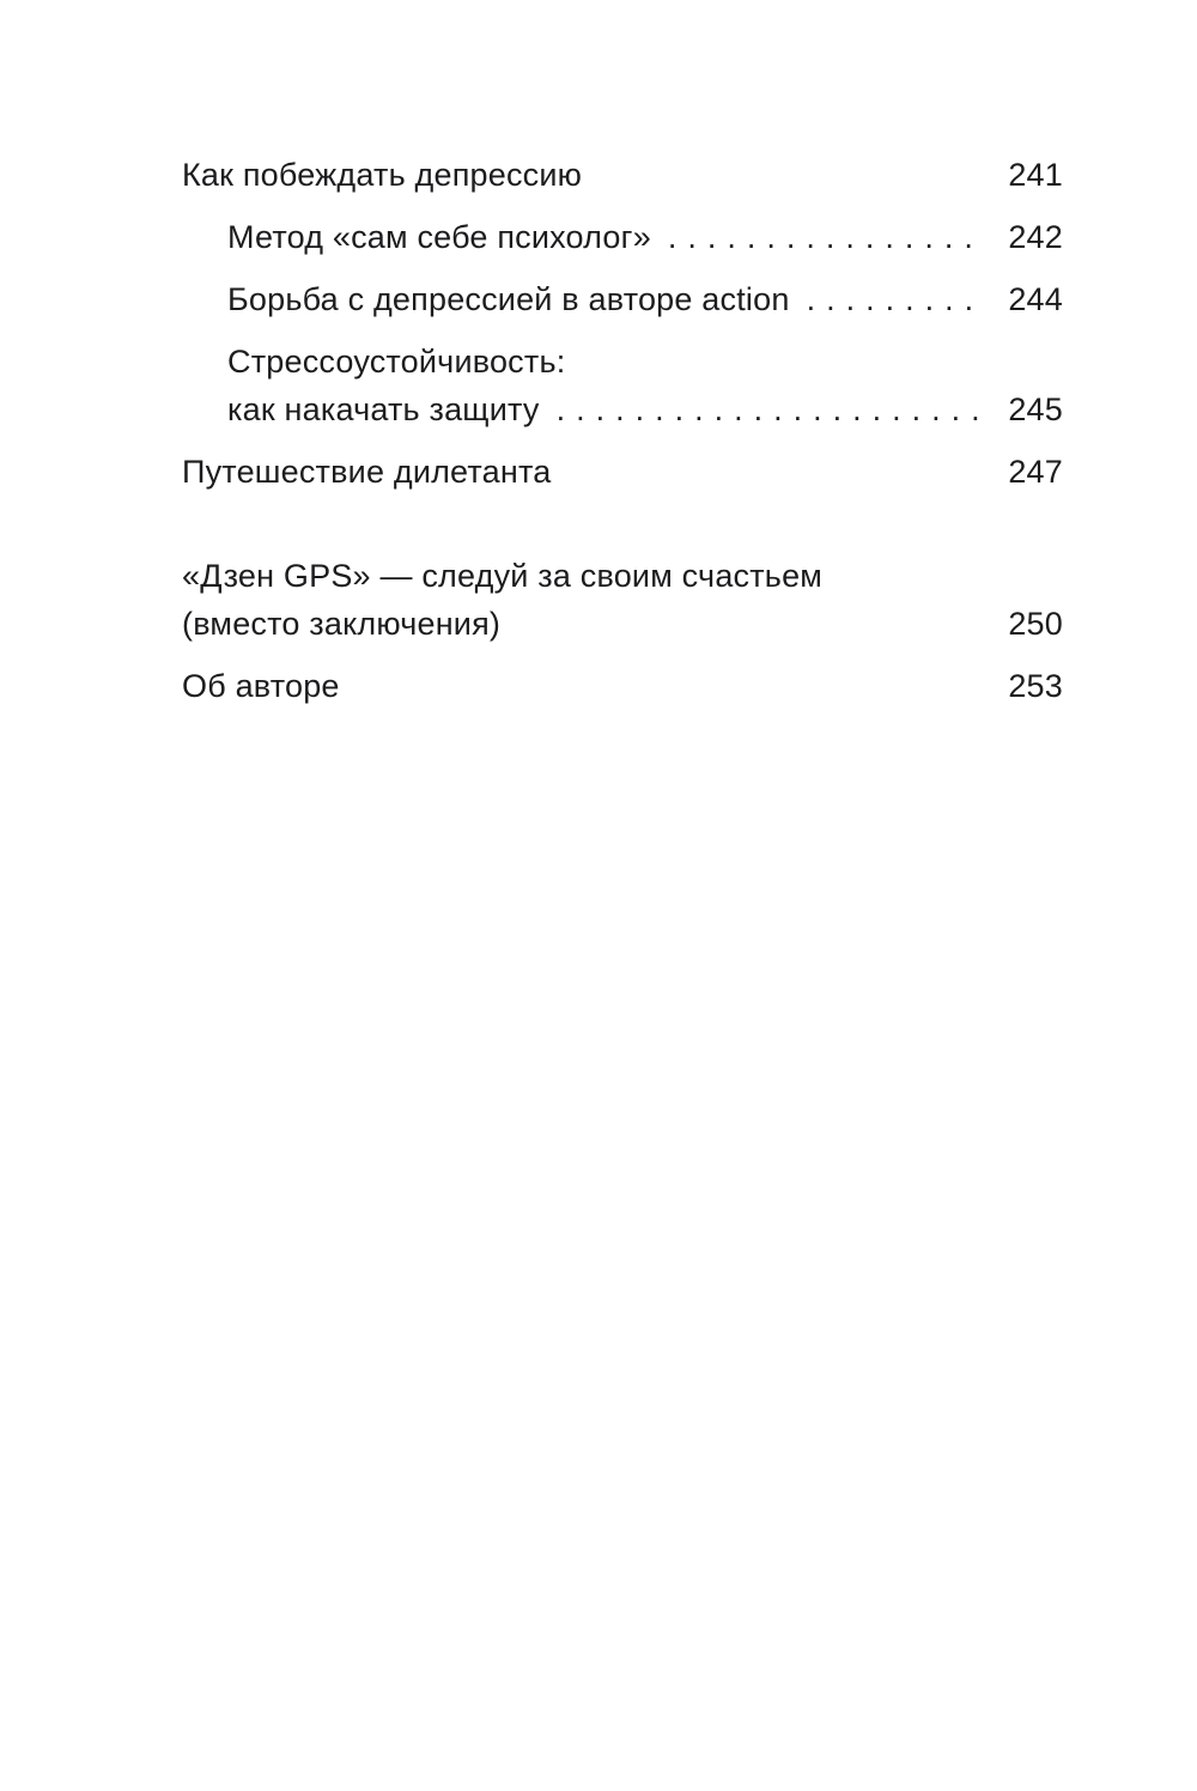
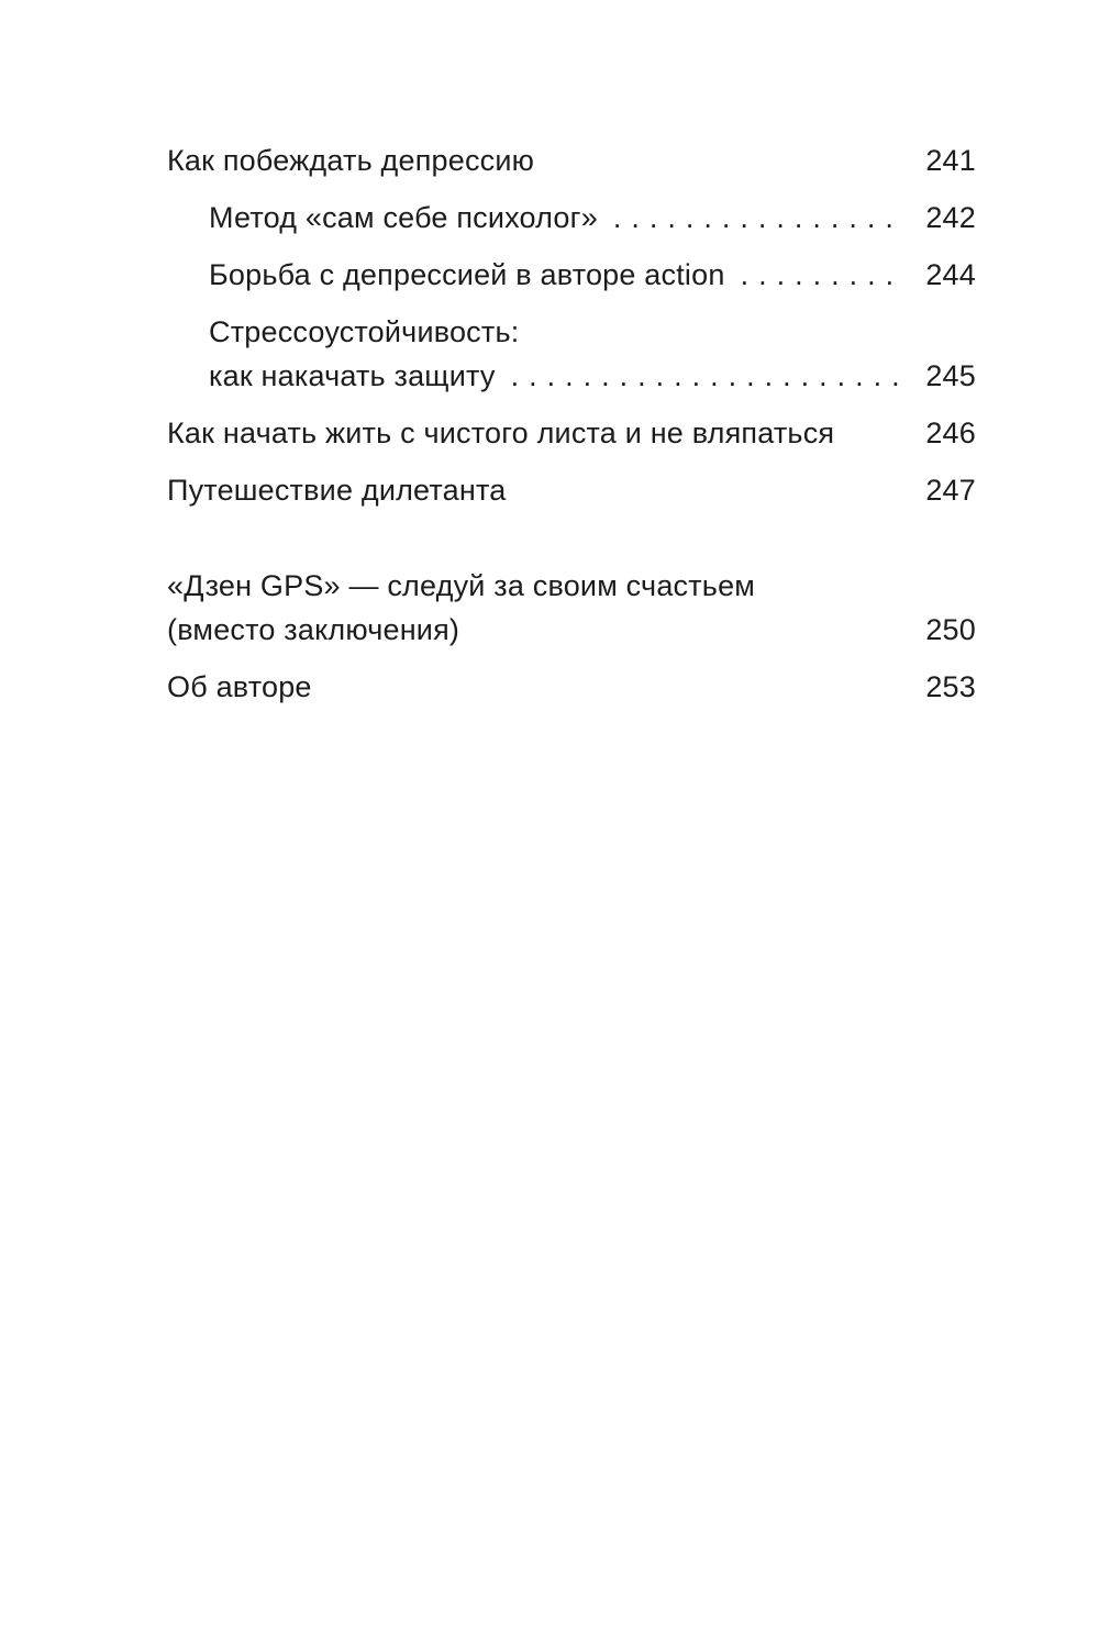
  Как побеждать депрессию
  241
  Метод «сам себе психолог»
  242
  Борьба с депрессией в авторе action
  244
  Стрессоустойчивость:
  как накачать защиту
  245
+ Как начать жить с чистого листа и не вляпаться
+ 246
  Путешествие дилетанта
  247
  «Дзен GPS» — следуй за своим счастьем
  (вместо заключения)
  250
  Об авторе
  253
